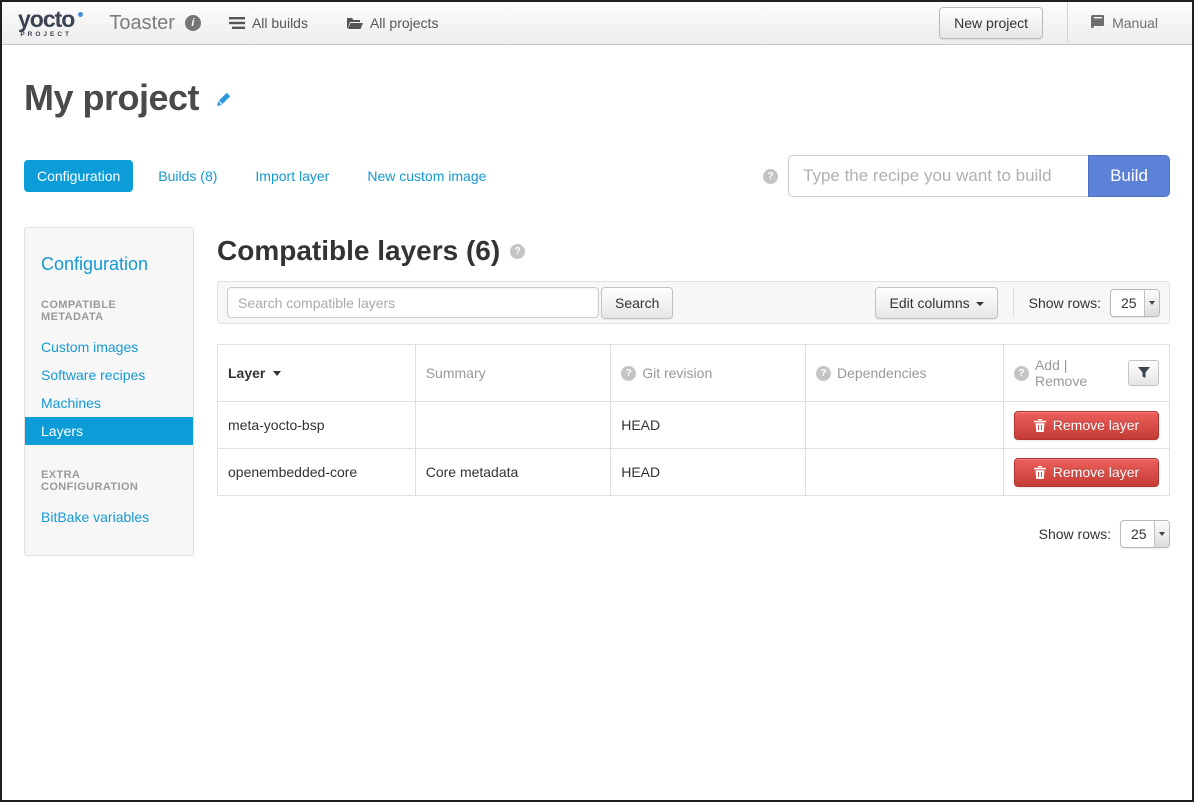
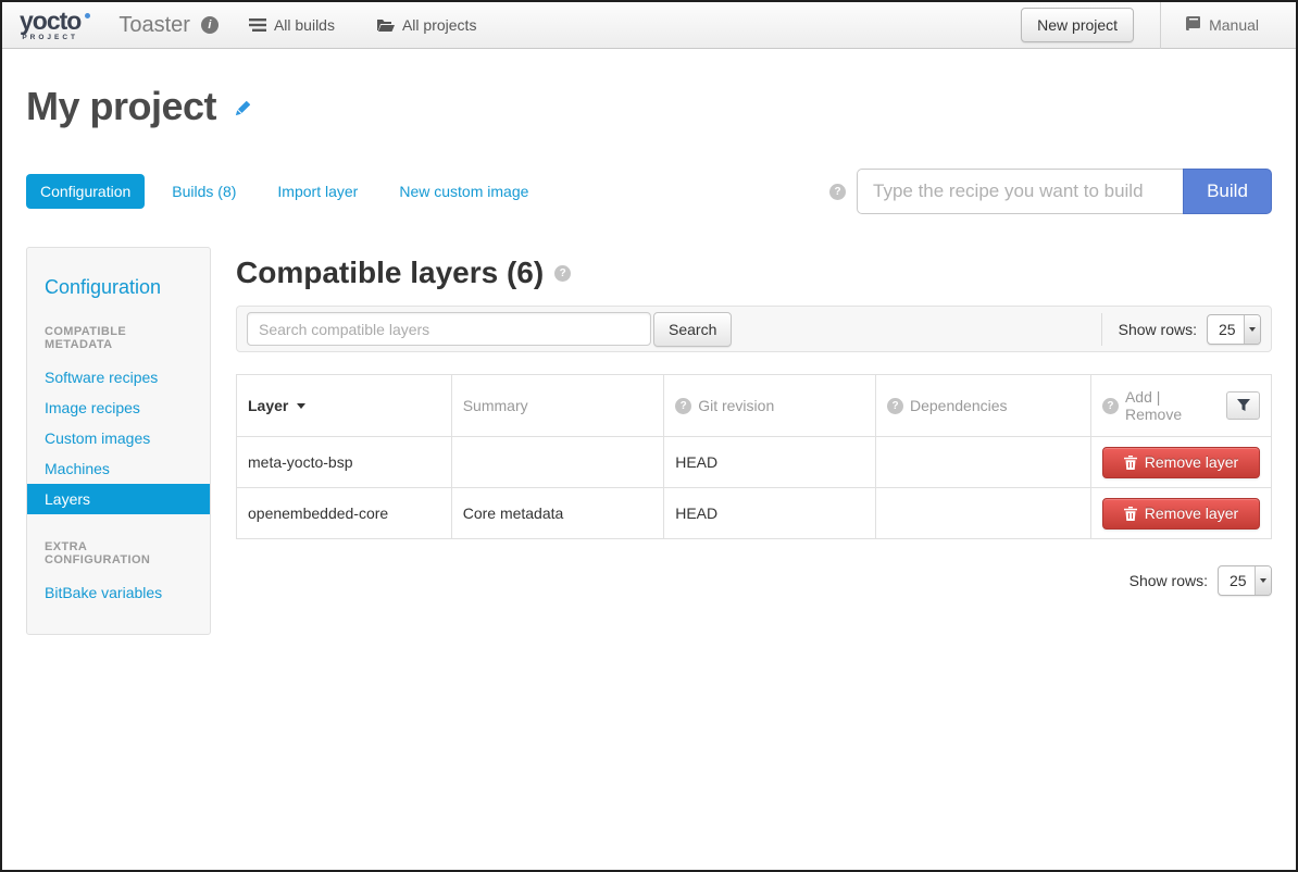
  yocto
  Toaster
  i
  All builds
  All projects
  New project
  Manual
  My project
  Configuration
  Builds (8)
  Import layer
  New custom image
  ?
  Type the recipe you want to build
  Build
  Configuration
  COMPATIBLE METADATA
- Custom images
+ Software recipes
+ Image recipes
- Software recipes
+ Custom images
  Machines
  Layers
  EXTRA CONFIGURATION
  BitBake variables
  Compatible layers (6)
  ?
  Search compatible layers
  Search
- Edit columns
  Show rows:
  25
  Layer	Summary	? Git revision	? Dependencies	?Add | Remove
  meta-yocto-bsp		HEAD		Remove layer
  openembedded-core	Core metadata	HEAD		Remove layer
  Show rows:
  25
